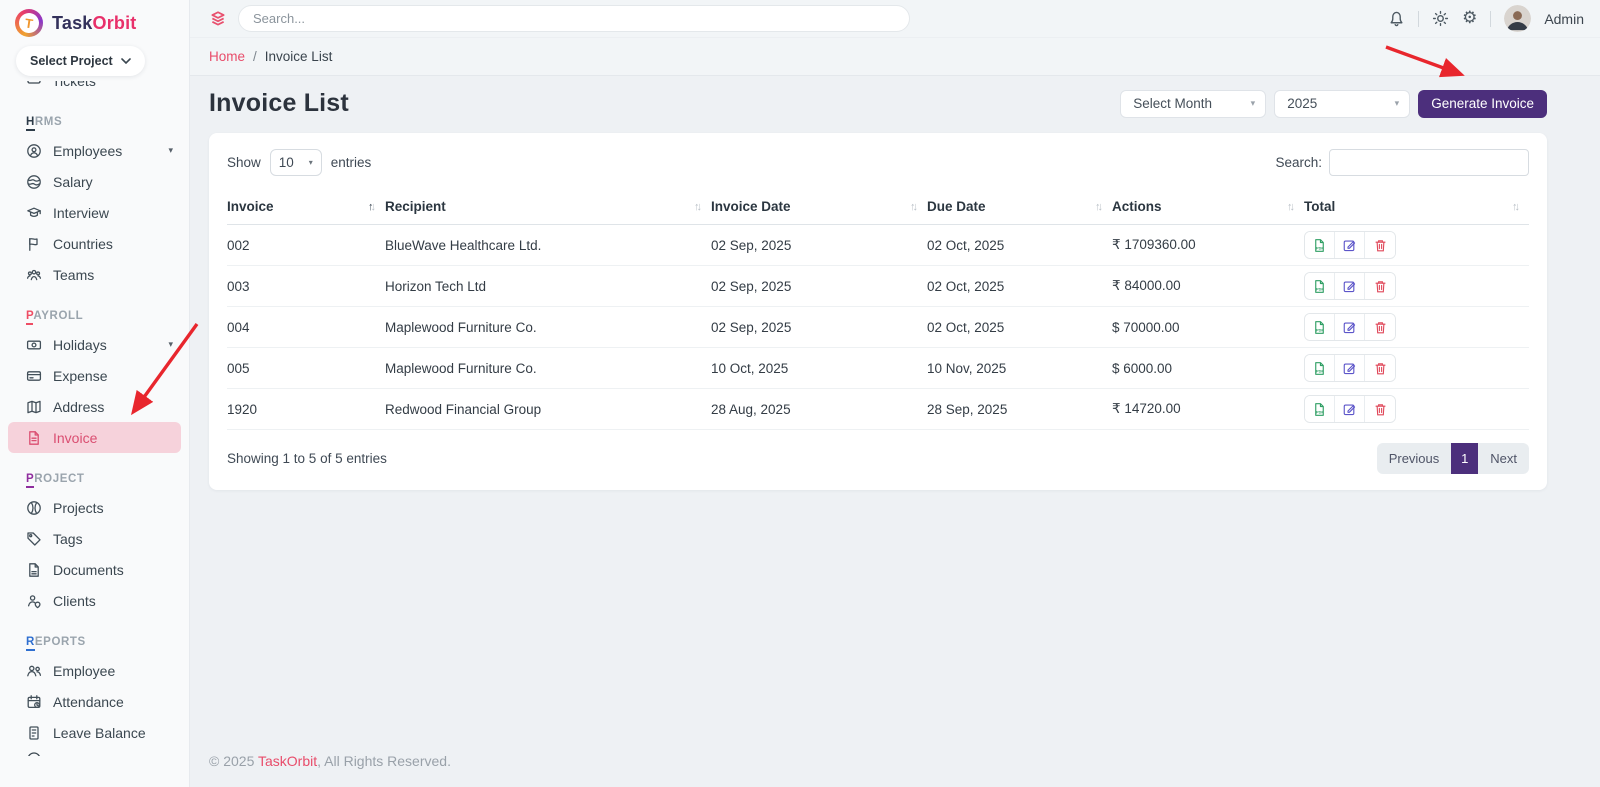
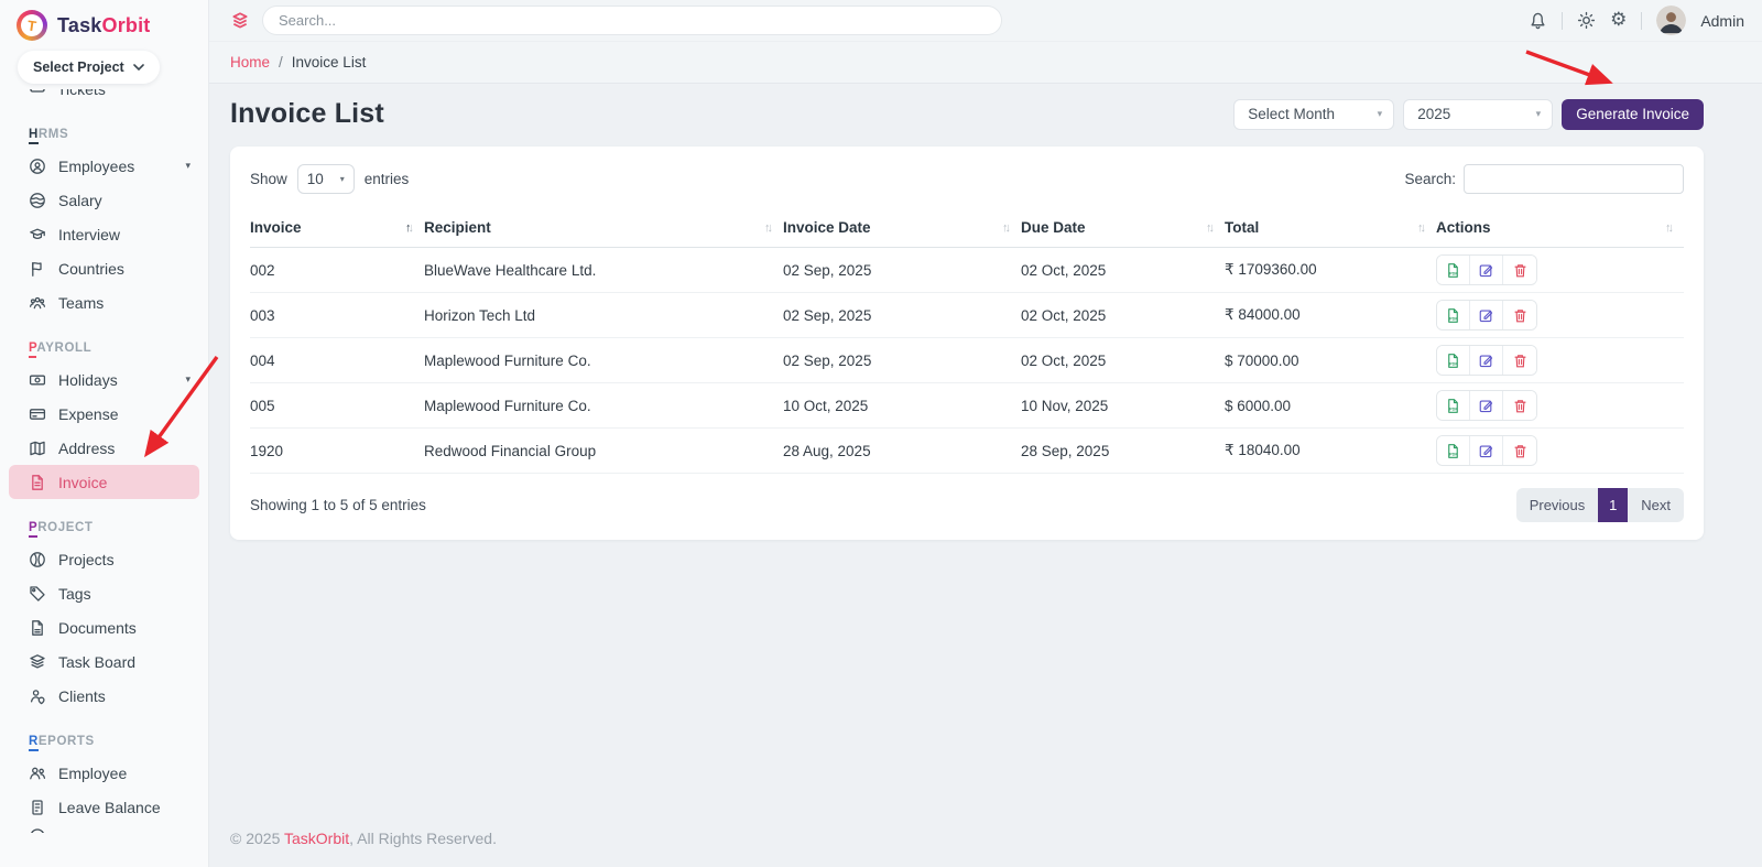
  TaskOrbit
  Select Project
  Tickets
  HRMS
  Employees
  ▾
  Salary
  Interview
  Countries
  Teams
  PAYROLL
  Holidays
  ▾
  Expense
  Address
  Invoice
  PROJECT
  Projects
  Tags
  Documents
+ Task Board
  Clients
  REPORTS
  Employee
- Attendance
  Leave Balance
  Search...
  ⚙
  Admin
  Home
  /
  Invoice List
  Invoice List
  Select Month
  ▾
  2025
  ▾
  Generate Invoice
  Show
  10
  ▾
  entries
  Search:
  Invoice
  ↑↓
  Recipient
  ↑↓
  Invoice Date
  ↑↓
  Due Date
  ↑↓
- Actions
+ Total
  ↑↓
- Total
+ Actions
  ↑↓
  002
  BlueWave Healthcare Ltd.
  02 Sep, 2025
  02 Oct, 2025
  ₹ 1709360.00
  003
  Horizon Tech Ltd
  02 Sep, 2025
  02 Oct, 2025
  ₹ 84000.00
  004
  Maplewood Furniture Co.
  02 Sep, 2025
  02 Oct, 2025
  $ 70000.00
  005
  Maplewood Furniture Co.
  10 Oct, 2025
  10 Nov, 2025
  $ 6000.00
  1920
  Redwood Financial Group
  28 Aug, 2025
  28 Sep, 2025
- ₹ 14720.00
+ ₹ 18040.00
  Showing 1 to 5 of 5 entries
  Previous
  1
  Next
  © 2025 TaskOrbit, All Rights Reserved.
